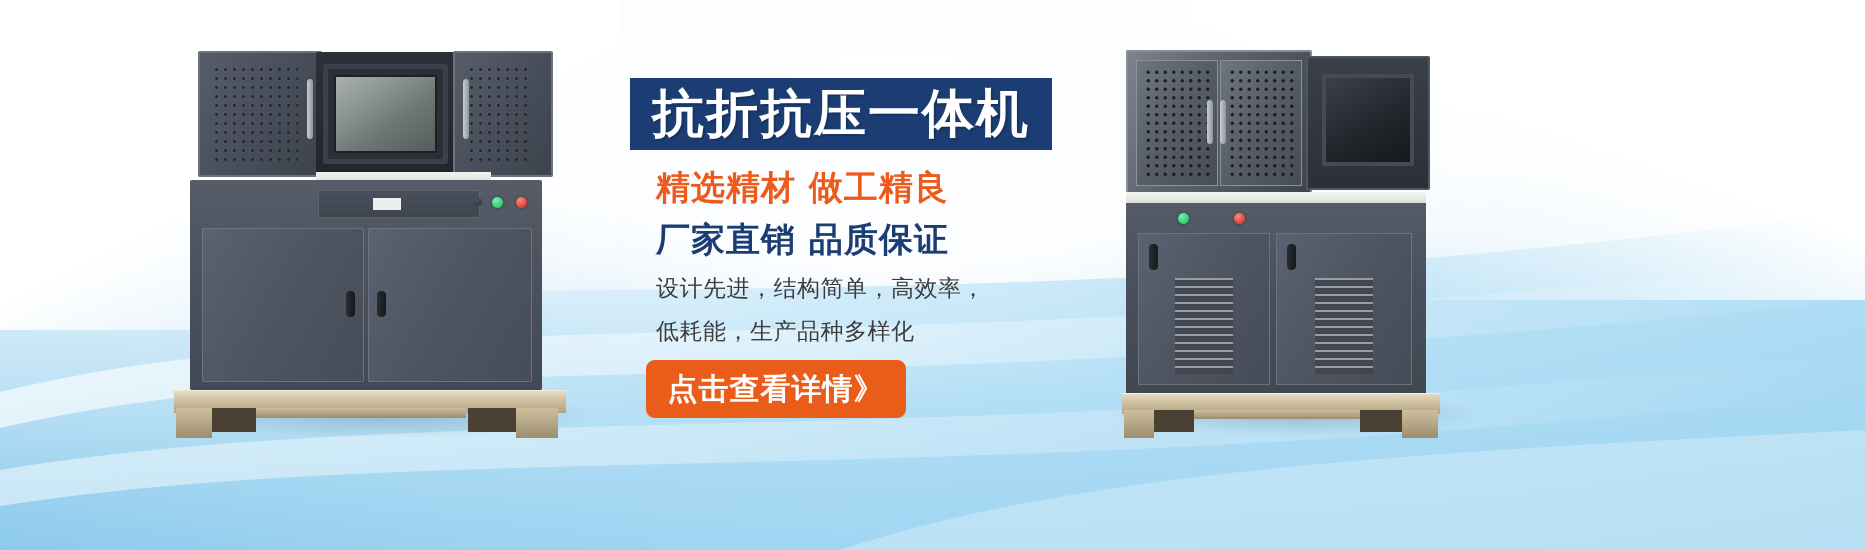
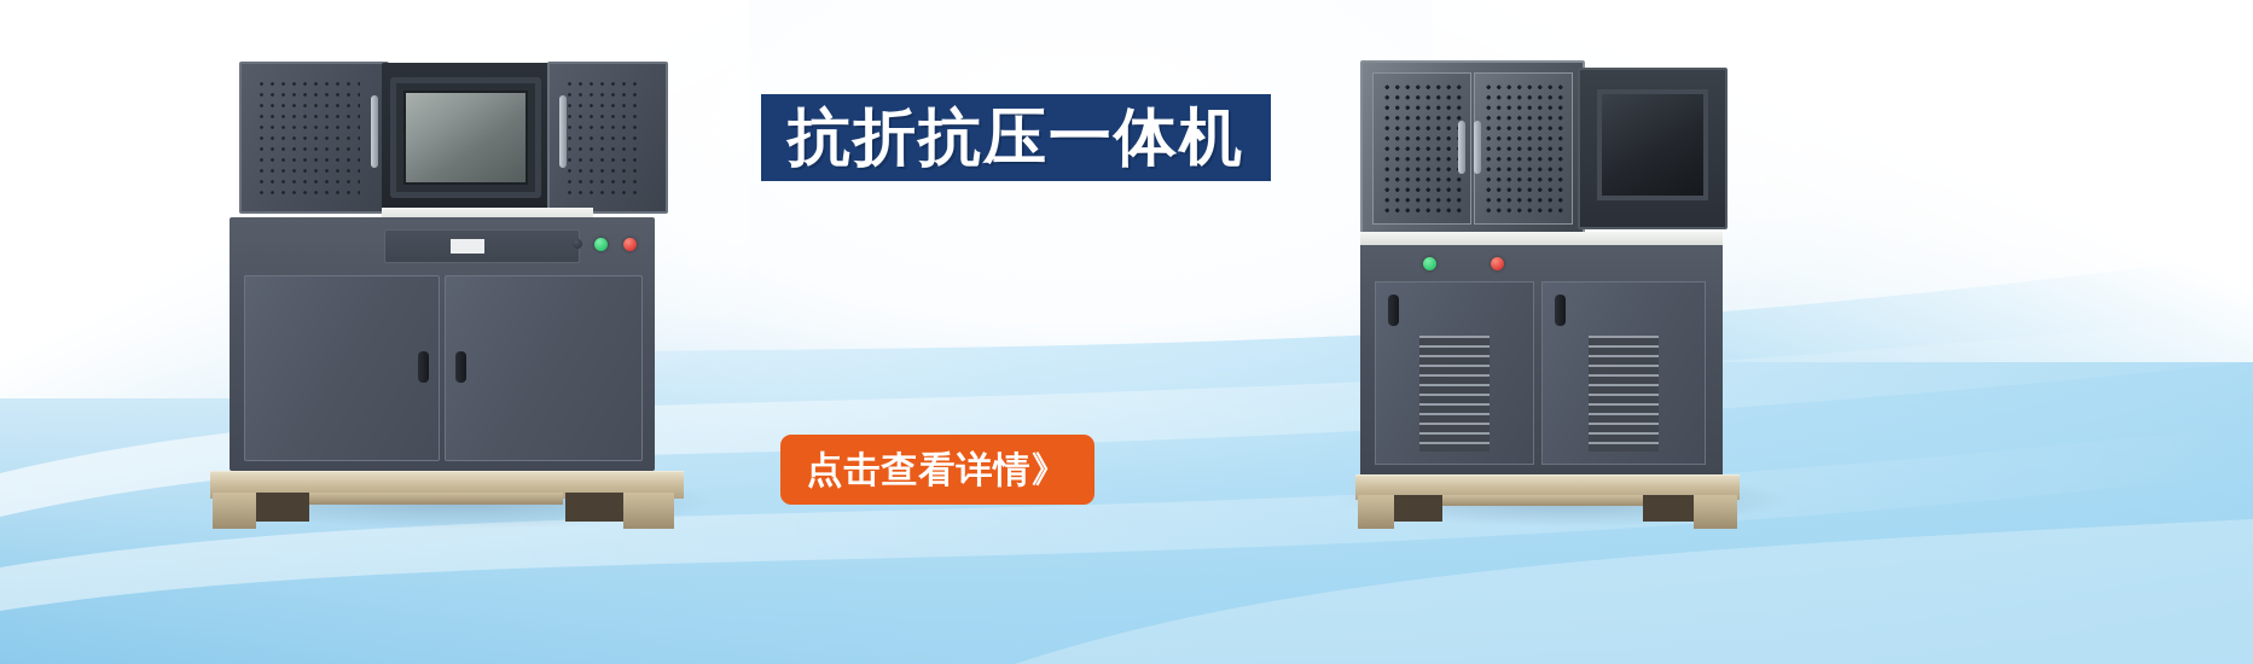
  抗折抗压一体机
- 精选精材 做工精良
- 厂家直销 品质保证
- 设计先进，结构简单，高效率，
- 低耗能，生产品种多样化
  点击查看详情》
